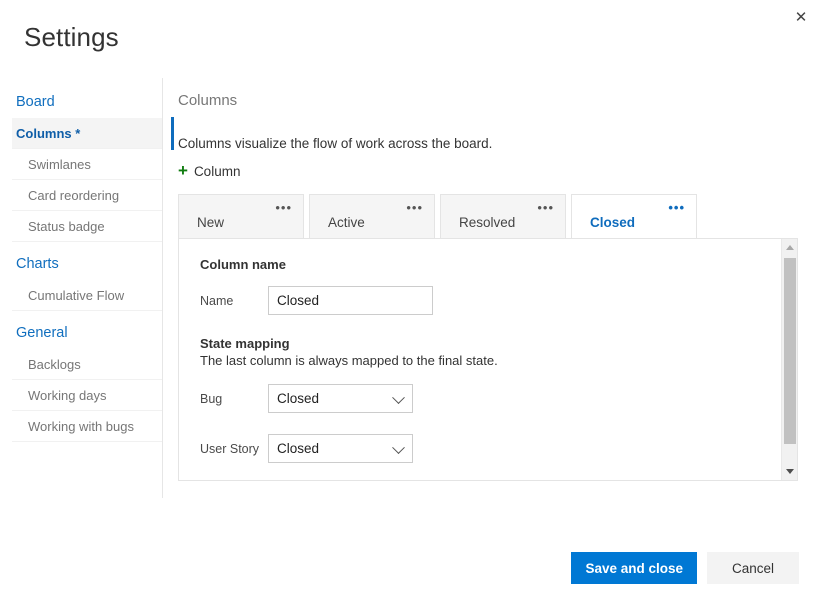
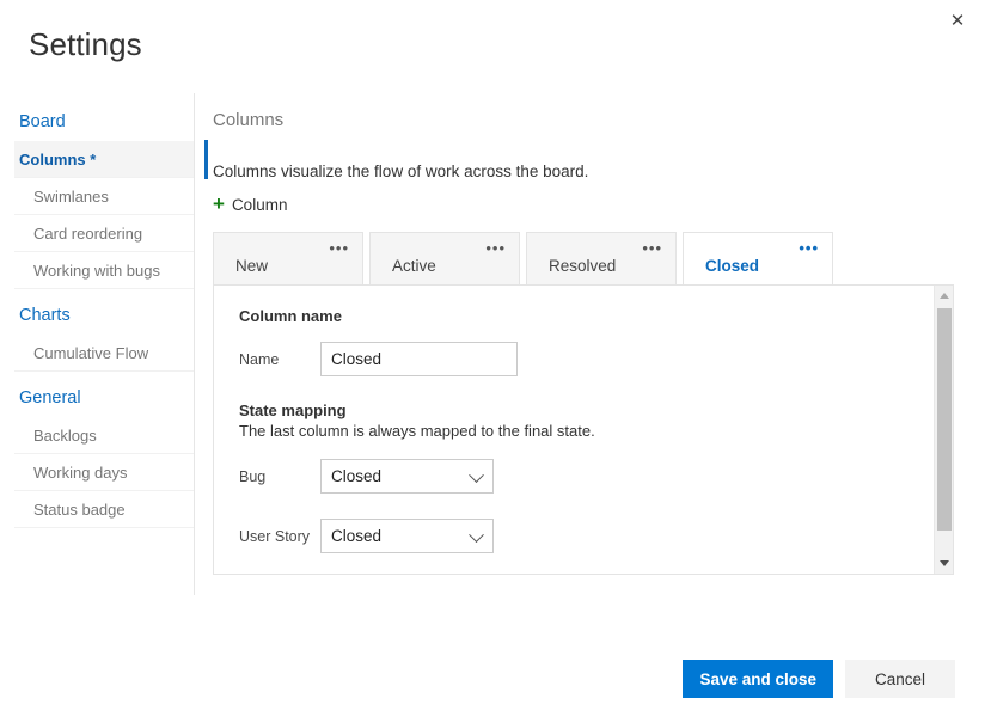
  Settings
  ✕
  Board
  Columns *
  Swimlanes
  Card reordering
- Status badge
+ Working with bugs
  Charts
  Cumulative Flow
  General
  Backlogs
  Working days
- Working with bugs
+ Status badge
  Columns
  Columns visualize the flow of work across the board.
  +
  Column
  New
  •••
  Active
  •••
  Resolved
  •••
  Closed
  •••
  Column name
  Name
  Closed
  State mapping
  The last column is always mapped to the final state.
  Bug
  Closed
  User Story
  Closed
  Save and close
  Cancel
